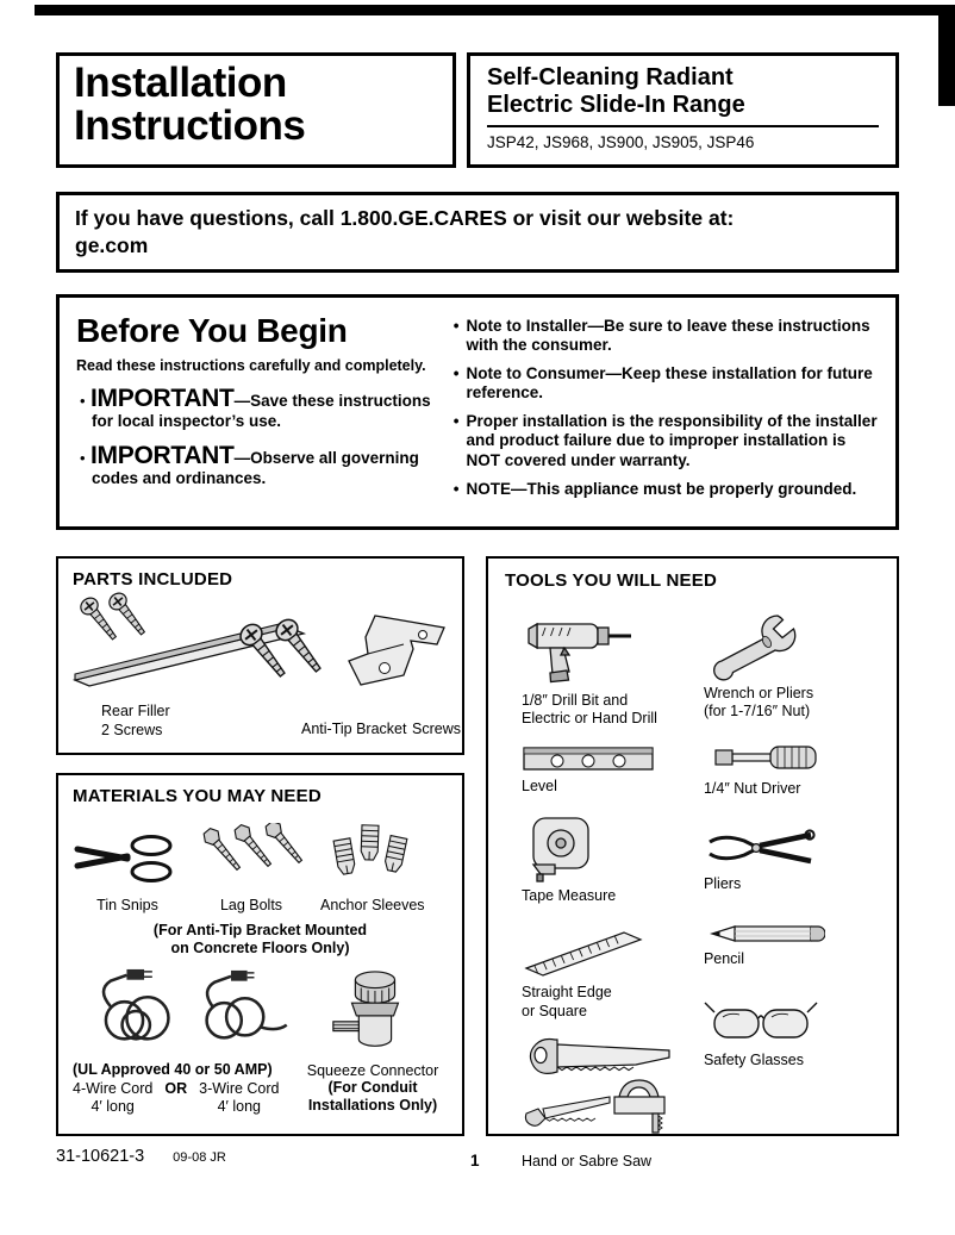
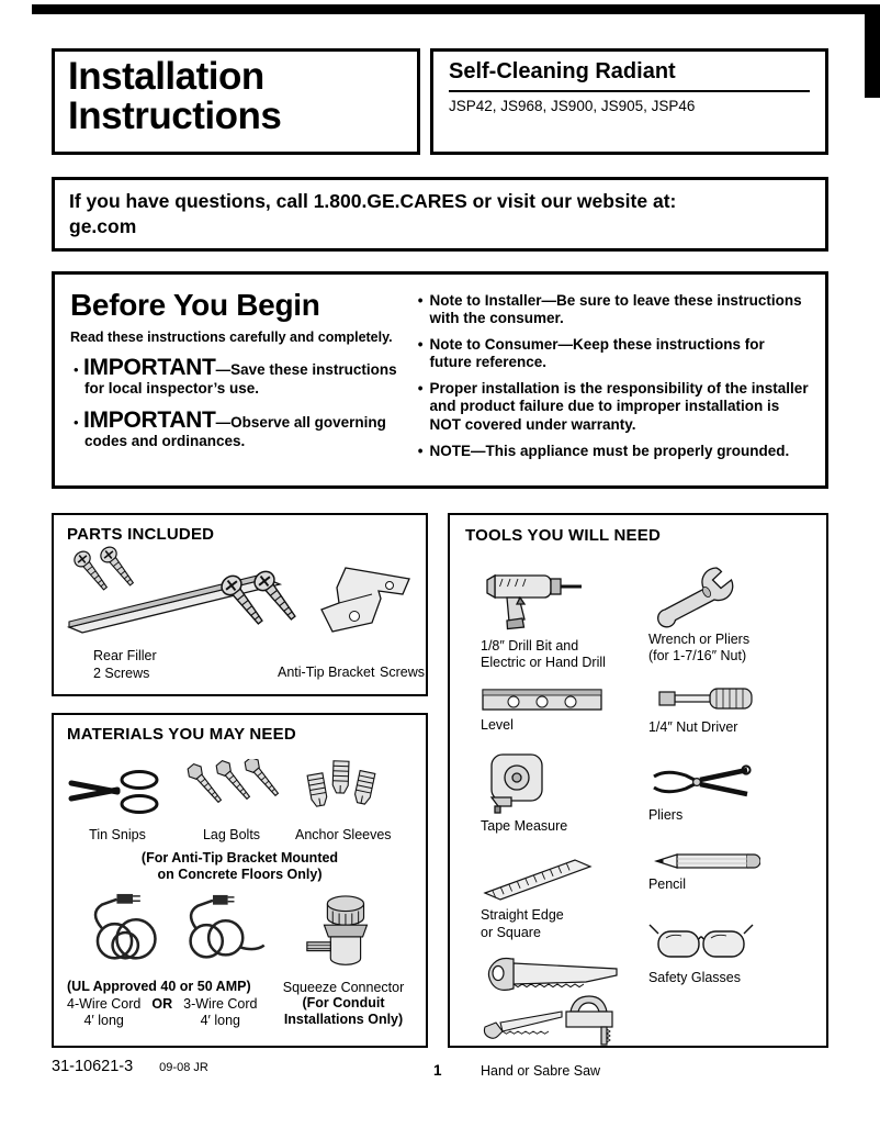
  Installation
  Instructions
  Self-Cleaning Radiant
- Electric Slide-In Range
  JSP42, JS968, JS900, JS905, JSP46
  If you have questions, call 1.800.GE.CARES or visit our website at:
  ge.com
  Before You Begin
  Read these instructions carefully and completely.
  • IMPORTANT—Save these instructions for local inspector’s use.
  • IMPORTANT—Observe all governing codes and ordinances.
  •
  Note to Installer—Be sure to leave these instructions with the consumer.
  •
- Note to Consumer—Keep these installation for future reference.
+ Note to Consumer—Keep these instructions for future reference.
  •
  Proper installation is the responsibility of the installer and product failure due to improper installation is NOT covered under warranty.
  •
  NOTE—This appliance must be properly grounded.
  PARTS INCLUDED
  Rear Filler
  2 Screws
  Anti-Tip Bracket
  Screws
  MATERIALS YOU MAY NEED
  Tin Snips
  Lag Bolts
  Anchor Sleeves
  (For Anti-Tip Bracket Mounted
  on Concrete Floors Only)
  (UL Approved 40 or 50 AMP)
  4-Wire Cord
  4′ long
  OR
  3-Wire Cord
  4′ long
  Squeeze Connector
  (For Conduit
  Installations Only)
  TOOLS YOU WILL NEED
  1/8″ Drill Bit and
  Electric or Hand Drill
  Level
  Tape Measure
  Straight Edge
  or Square
  Hand or Sabre Saw
  Wrench or Pliers
  (for 1-7/16″ Nut)
  1/4″ Nut Driver
  Pliers
  Pencil
  Safety Glasses
  31-10621-3
  09-08 JR
  1
